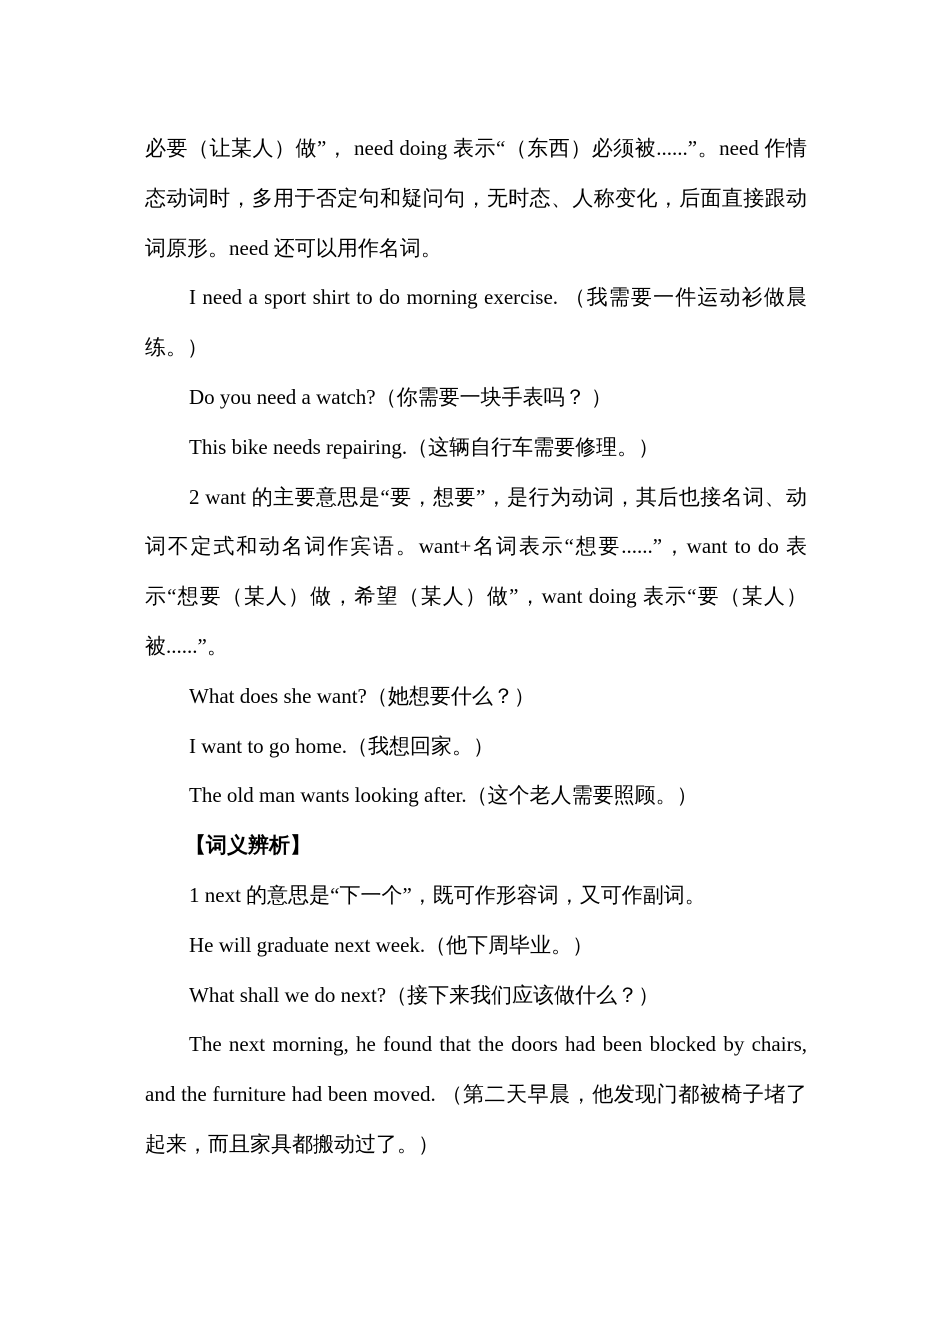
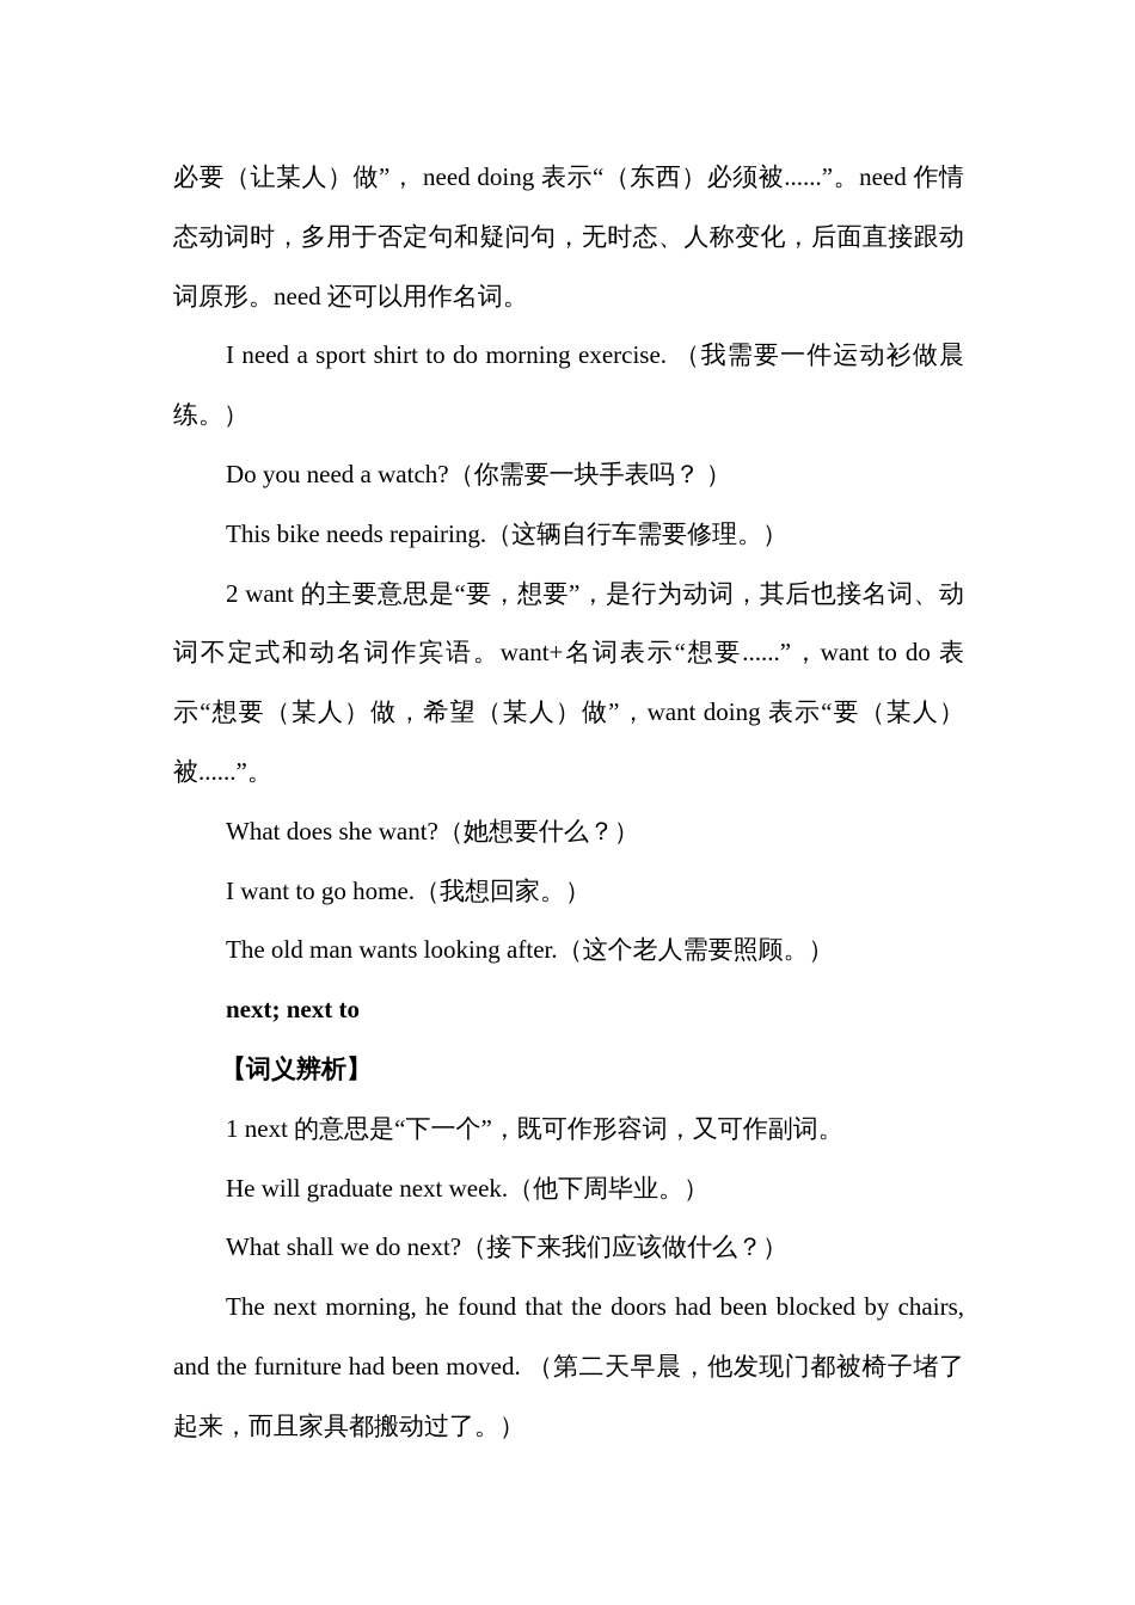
  必要（让某人）做”， need doing 表示“（东西）必须被......”。need 作情态动词时，多用于否定句和疑问句，无时态、人称变化，后面直接跟动词原形。need 还可以用作名词。
  I need a sport shirt to do morning exercise. （我需要一件运动衫做晨练。）
  Do you need a watch?（你需要一块手表吗？ ）
  This bike needs repairing.（这辆自行车需要修理。）
  2 want 的主要意思是“要，想要”，是行为动词，其后也接名词、动词不定式和动名词作宾语。want+名词表示“想要......”，want to do 表示“想要（某人）做，希望（某人）做”，want doing 表示“要（某人）被......”。
  What does she want?（她想要什么？）
  I want to go home.（我想回家。）
  The old man wants looking after.（这个老人需要照顾。）
+ next; next to
  【词义辨析】
  1 next 的意思是“下一个”，既可作形容词，又可作副词。
  He will graduate next week.（他下周毕业。）
  What shall we do next?（接下来我们应该做什么？）
  The next morning, he found that the doors had been blocked by chairs, and the furniture had been moved. （第二天早晨，他发现门都被椅子堵了起来，而且家具都搬动过了。）
